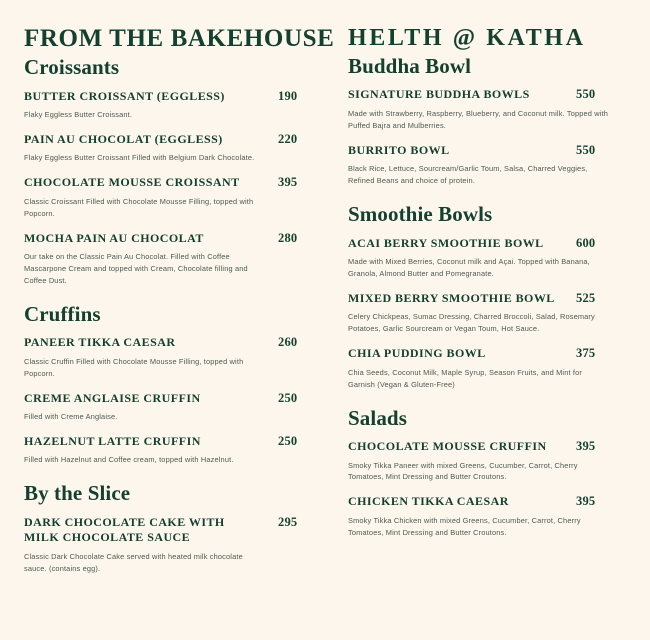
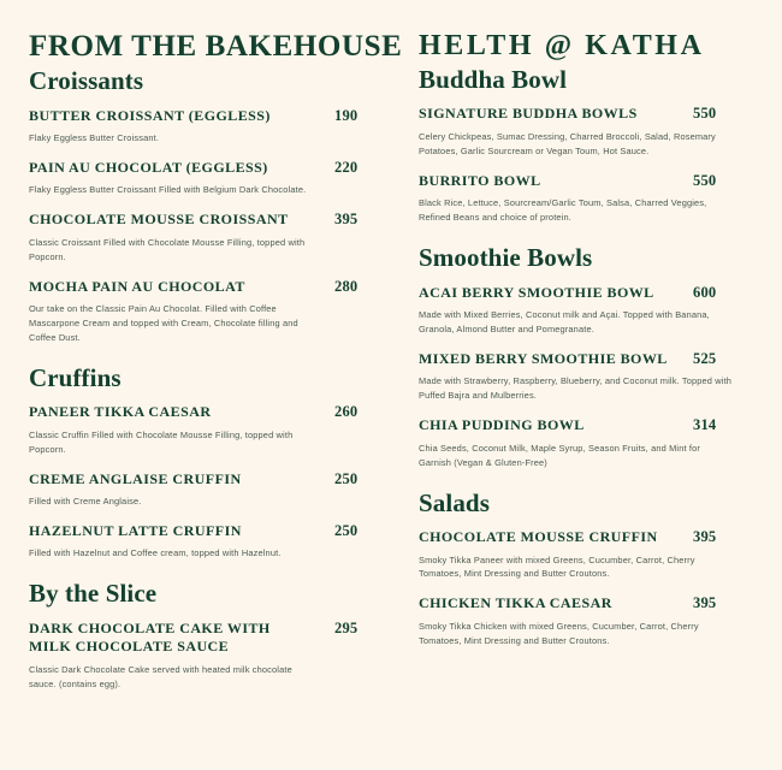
  FROM THE BAKEHOUSE
  Croissants
  BUTTER CROISSANT (EGGLESS)
  190
  Flaky Eggless Butter Croissant.
  PAIN AU CHOCOLAT (EGGLESS)
  220
  Flaky Eggless Butter Croissant Filled with Belgium Dark Chocolate.
  CHOCOLATE MOUSSE CROISSANT
  395
  Classic Croissant Filled with Chocolate Mousse Filling, topped with Popcorn.
  MOCHA PAIN AU CHOCOLAT
  280
  Our take on the Classic Pain Au Chocolat. Filled with Coffee Mascarpone Cream and topped with Cream, Chocolate filling and Coffee Dust.
  Cruffins
  PANEER TIKKA CAESAR
  260
  Classic Cruffin Filled with Chocolate Mousse Filling, topped with Popcorn.
  CREME ANGLAISE CRUFFIN
  250
  Filled with Creme Anglaise.
  HAZELNUT LATTE CRUFFIN
  250
  Filled with Hazelnut and Coffee cream, topped with Hazelnut.
  By the Slice
  DARK CHOCOLATE CAKE WITH MILK CHOCOLATE SAUCE
  295
  Classic Dark Chocolate Cake served with heated milk chocolate sauce. (contains egg).
  HELTH @ KATHA
  Buddha Bowl
  SIGNATURE BUDDHA BOWLS
  550
- Made with Strawberry, Raspberry, Blueberry, and Coconut milk. Topped with Puffed Bajra and Mulberries.
+ Celery Chickpeas, Sumac Dressing, Charred Broccoli, Salad, Rosemary Potatoes, Garlic Sourcream or Vegan Toum, Hot Sauce.
  BURRITO BOWL
  550
  Black Rice, Lettuce, Sourcream/Garlic Toum, Salsa, Charred Veggies, Refined Beans and choice of protein.
  Smoothie Bowls
  ACAI BERRY SMOOTHIE BOWL
  600
  Made with Mixed Berries, Coconut milk and Açai. Topped with Banana, Granola, Almond Butter and Pomegranate.
  MIXED BERRY SMOOTHIE BOWL
  525
- Celery Chickpeas, Sumac Dressing, Charred Broccoli, Salad, Rosemary Potatoes, Garlic Sourcream or Vegan Toum, Hot Sauce.
+ Made with Strawberry, Raspberry, Blueberry, and Coconut milk. Topped with Puffed Bajra and Mulberries.
  CHIA PUDDING BOWL
- 375
+ 314
  Chia Seeds, Coconut Milk, Maple Syrup, Season Fruits, and Mint for Garnish (Vegan & Gluten-Free)
  Salads
  CHOCOLATE MOUSSE CRUFFIN
  395
  Smoky Tikka Paneer with mixed Greens, Cucumber, Carrot, Cherry Tomatoes, Mint Dressing and Butter Croutons.
  CHICKEN TIKKA CAESAR
  395
  Smoky Tikka Chicken with mixed Greens, Cucumber, Carrot, Cherry Tomatoes, Mint Dressing and Butter Croutons.
